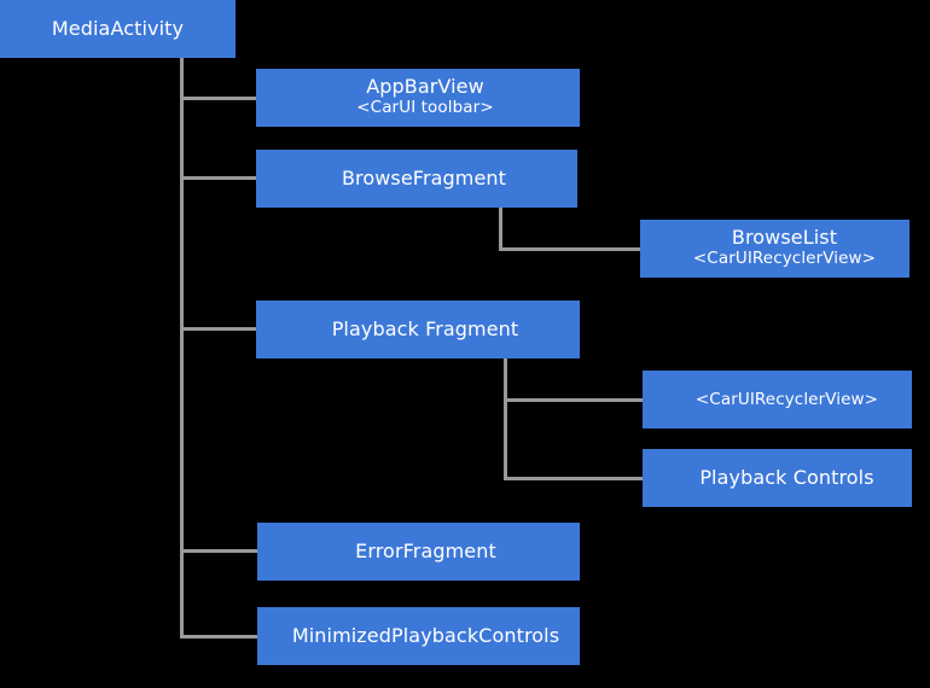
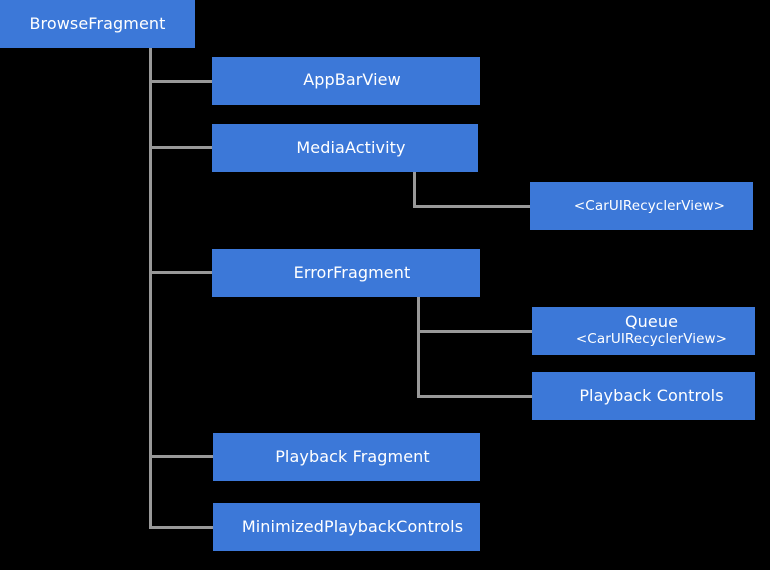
- MediaActivity
+ BrowseFragment
  AppBarView
- <CarUI toolbar>
- BrowseFragment
+ MediaActivity
- BrowseList
  <CarUIRecyclerView>
- Playback Fragment
+ ErrorFragment
+ Queue
  <CarUIRecyclerView>
  Playback Controls
- ErrorFragment
+ Playback Fragment
  MinimizedPlaybackControls
